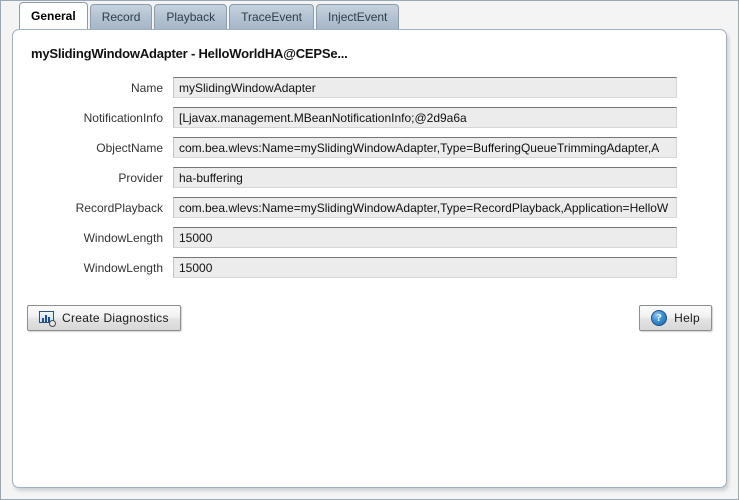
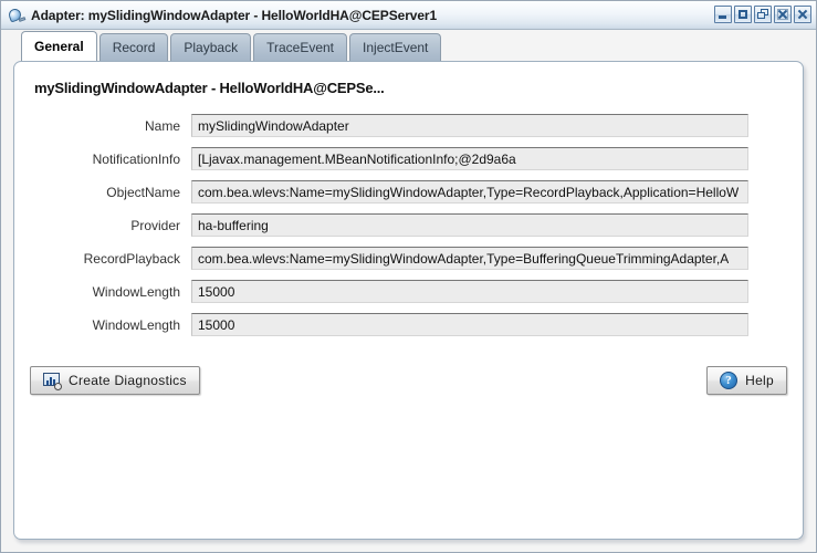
+ Adapter: mySlidingWindowAdapter - HelloWorldHA@CEPServer1
  General
  Record
  Playback
  TraceEvent
  InjectEvent
  mySlidingWindowAdapter - HelloWorldHA@CEPSe...
  Name
  mySlidingWindowAdapter
  NotificationInfo
  [Ljavax.management.MBeanNotificationInfo;@2d9a6a
  ObjectName
- com.bea.wlevs:Name=mySlidingWindowAdapter,Type=BufferingQueueTrimmingAdapter,A
+ com.bea.wlevs:Name=mySlidingWindowAdapter,Type=RecordPlayback,Application=HelloW
  Provider
  ha-buffering
  RecordPlayback
- com.bea.wlevs:Name=mySlidingWindowAdapter,Type=RecordPlayback,Application=HelloW
+ com.bea.wlevs:Name=mySlidingWindowAdapter,Type=BufferingQueueTrimmingAdapter,A
  WindowLength
  15000
  WindowLength
  15000
  Create Diagnostics
  ?
  Help
